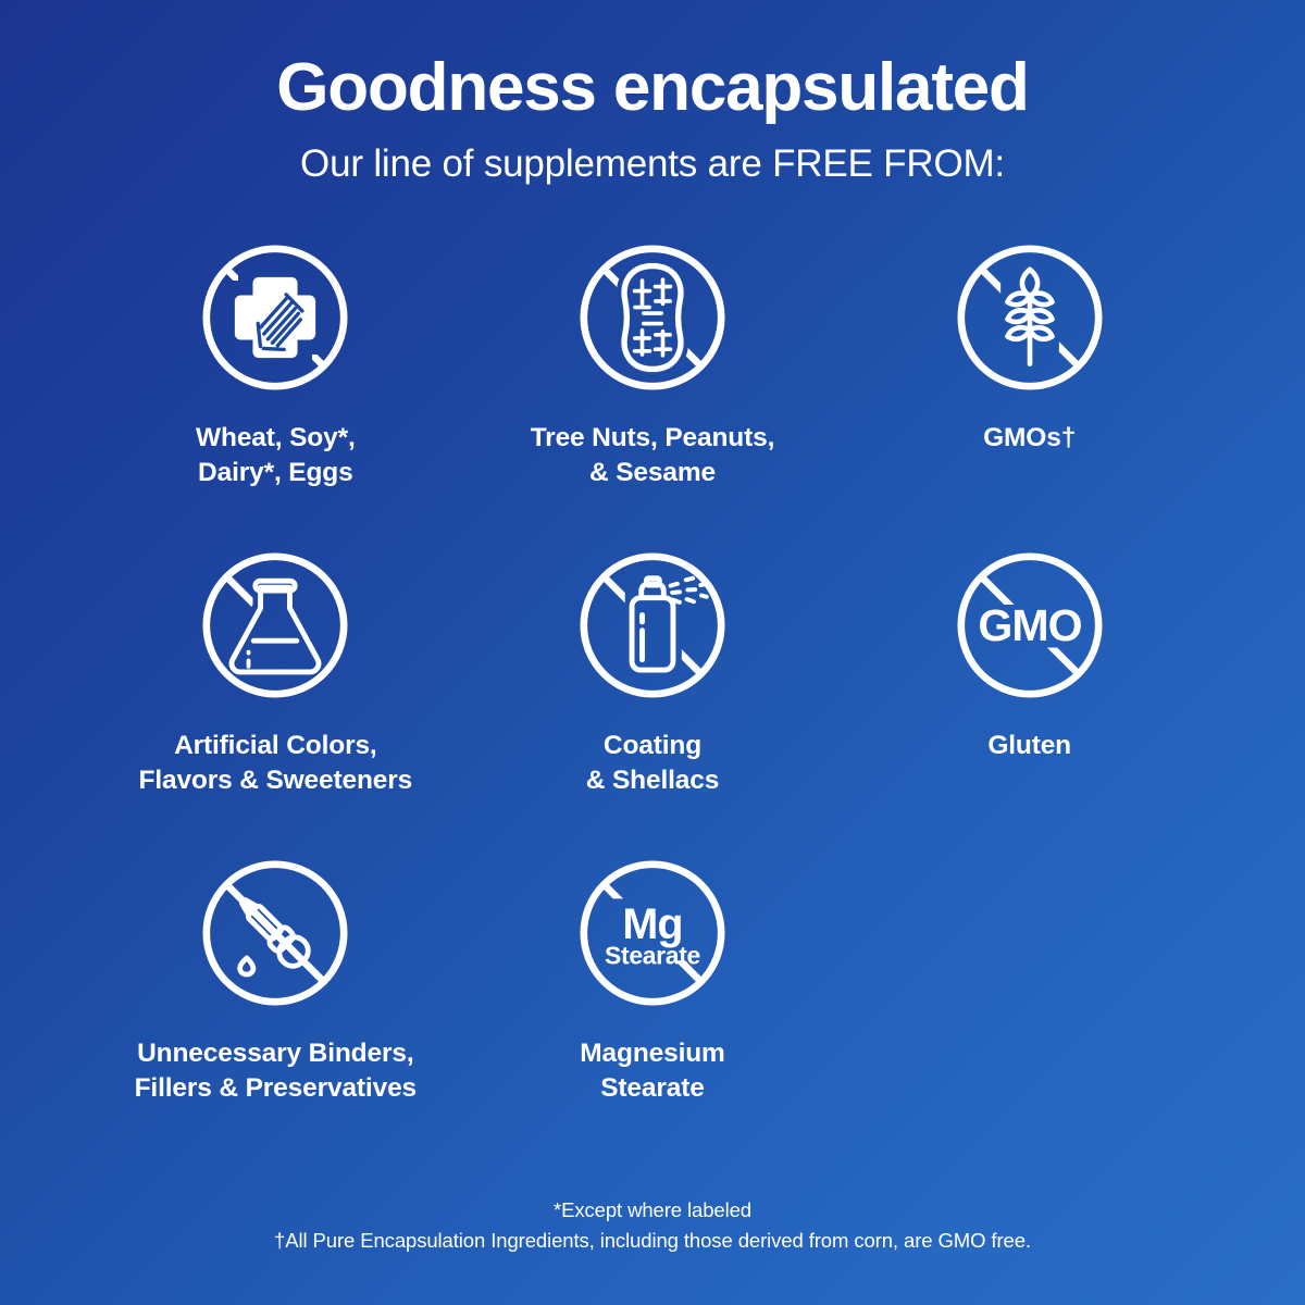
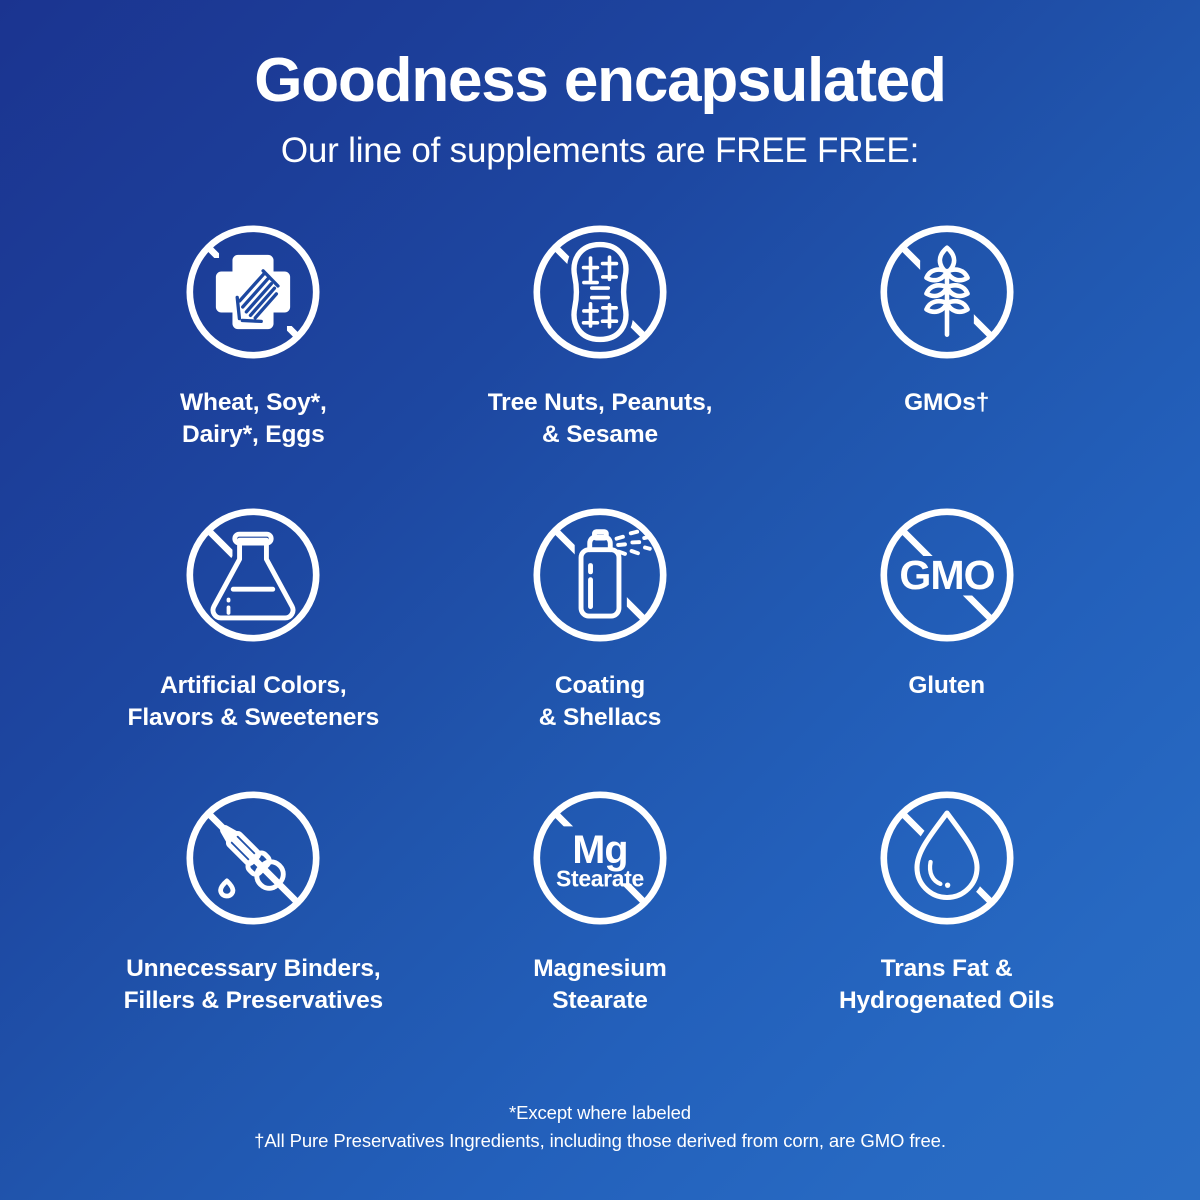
  Goodness encapsulated
- Our line of supplements are FREE FROM:
+ Our line of supplements are FREE FREE:
  Wheat, Soy*,
  Dairy*, Eggs
  Tree Nuts, Peanuts,
  & Sesame
  GMOs†
  Artificial Colors,
  Flavors & Sweeteners
  Coating
  & Shellacs
  GMO
  Gluten
  Unnecessary Binders,
  Fillers & Preservatives
  Mg
  Stearate
  Magnesium
  Stearate
+ Trans Fat &
+ Hydrogenated Oils
  *Except where labeled
- †All Pure Encapsulation Ingredients, including those derived from corn, are GMO free.
+ †All Pure Preservatives Ingredients, including those derived from corn, are GMO free.
